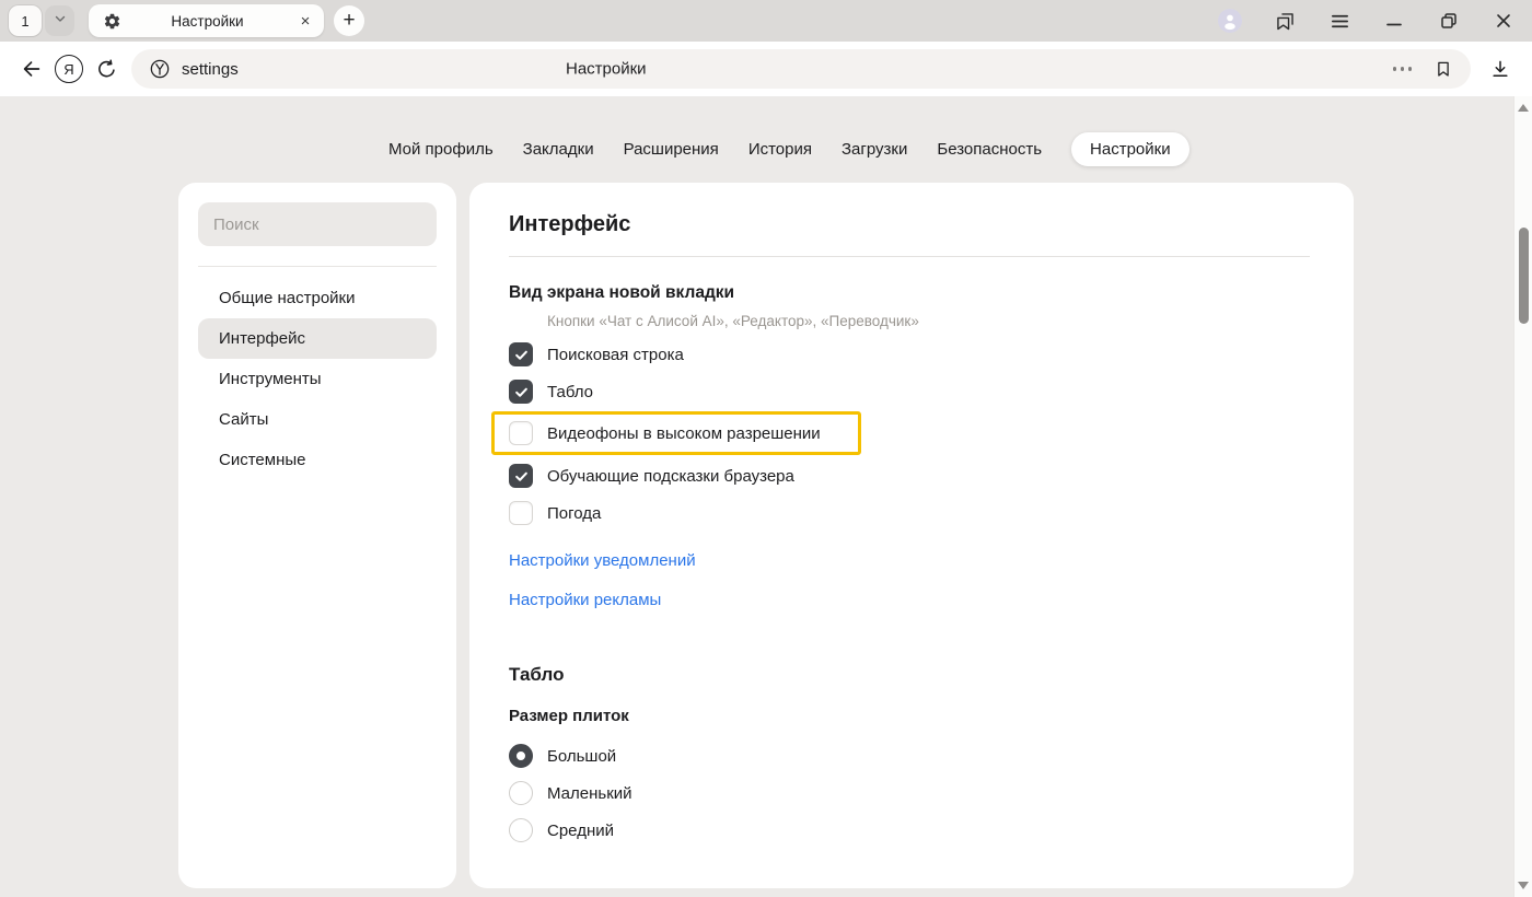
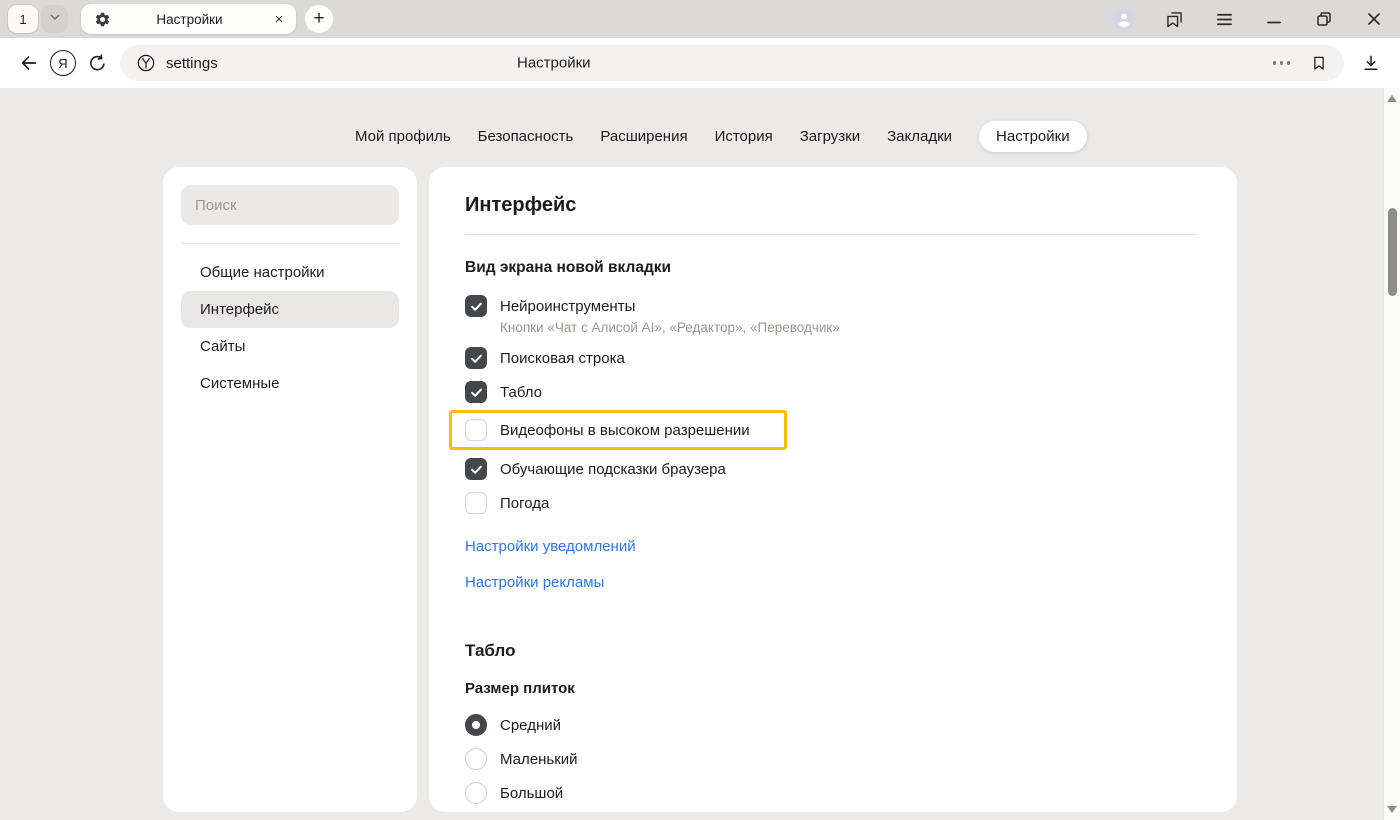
  1
  Настройки
  ×
  +
  Я
  settings
  Настройки
  Мой профиль
- Закладки
+ Безопасность
  Расширения
  История
  Загрузки
- Безопасность
+ Закладки
  Настройки
  Поиск
  Общие настройки
  Интерфейс
- Инструменты
  Сайты
  Системные
  Интерфейс
  Вид экрана новой вкладки
+ Нейроинструменты
  Кнопки «Чат с Алисой AI», «Редактор», «Переводчик»
  Поисковая строка
  Табло
  Видеофоны в высоком разрешении
  Обучающие подсказки браузера
  Погода
  Настройки уведомлений
  Настройки рекламы
  Табло
  Размер плиток
- Большой
+ Средний
  Маленький
- Средний
+ Большой
